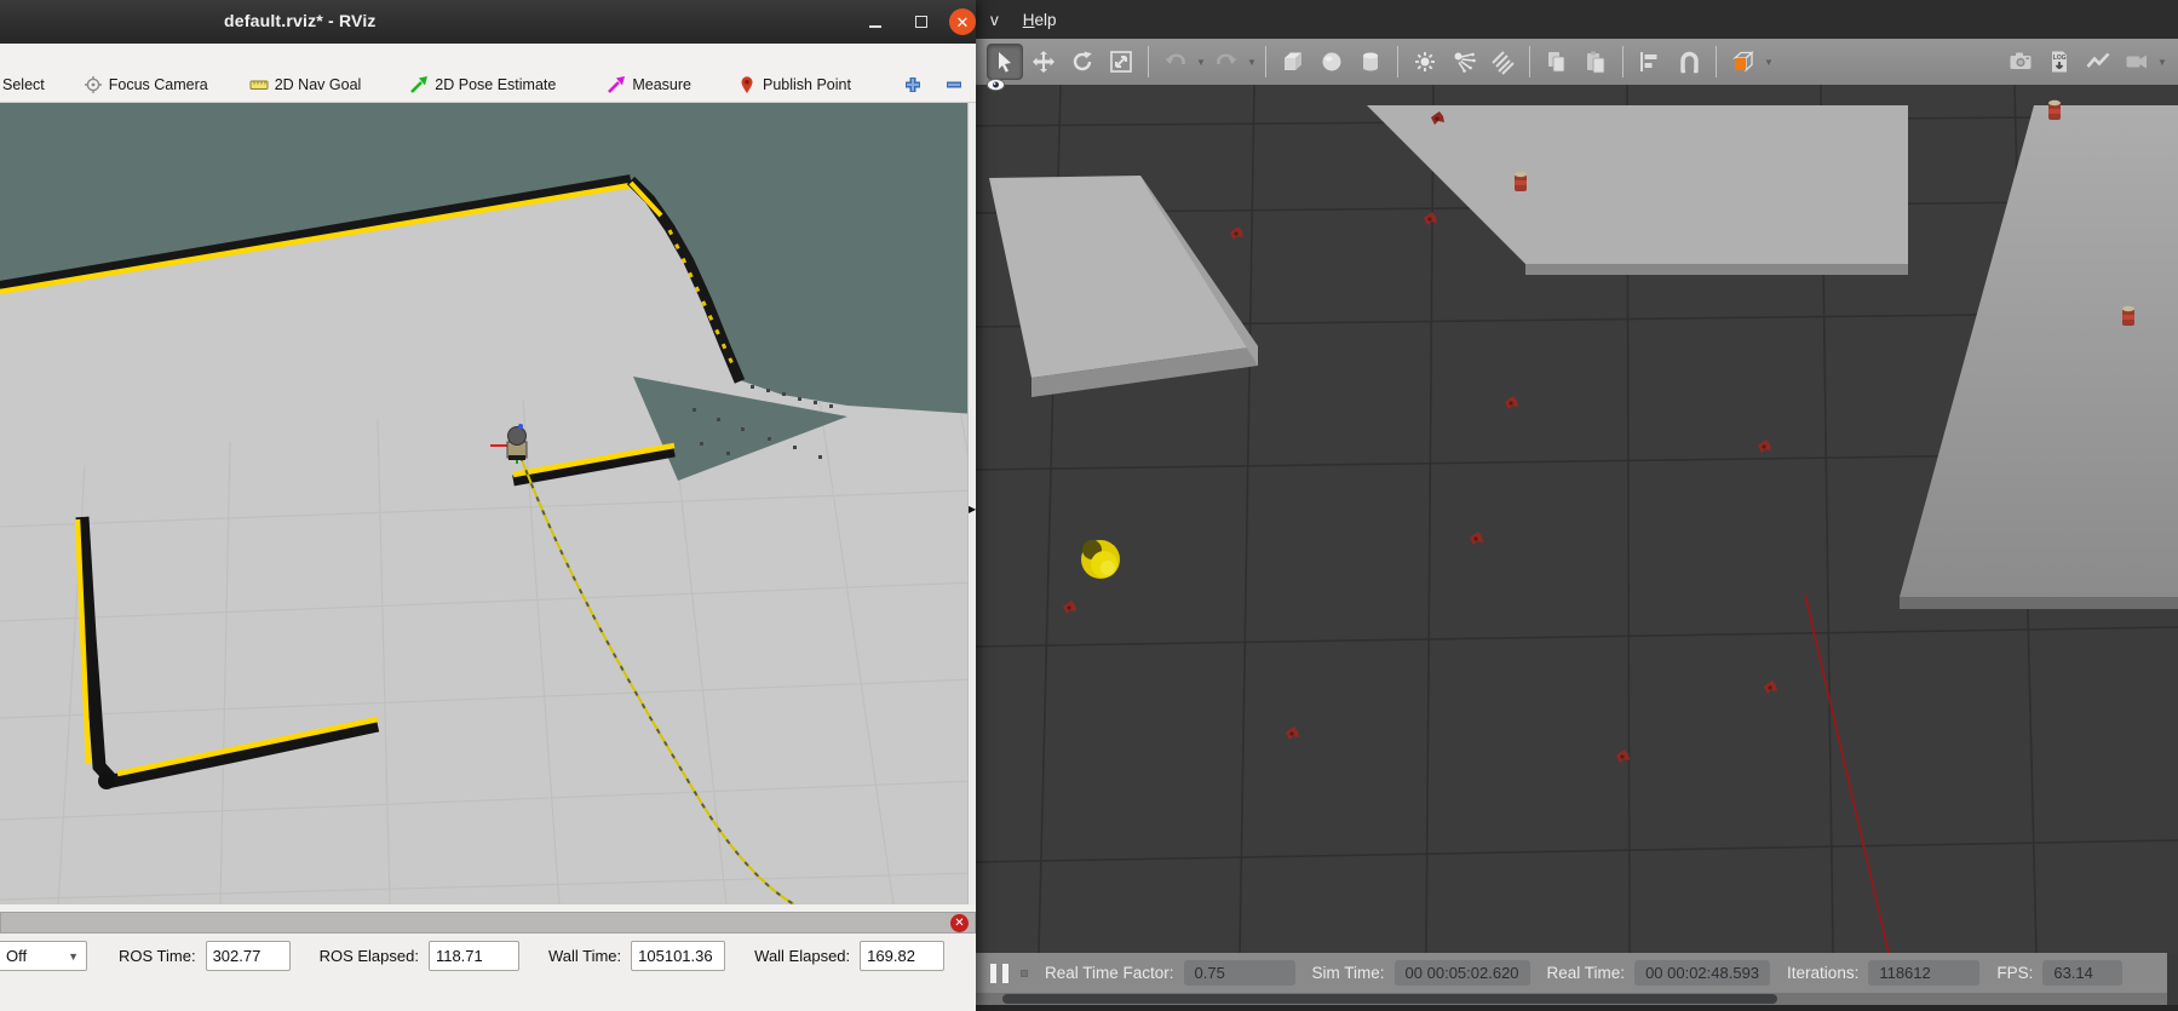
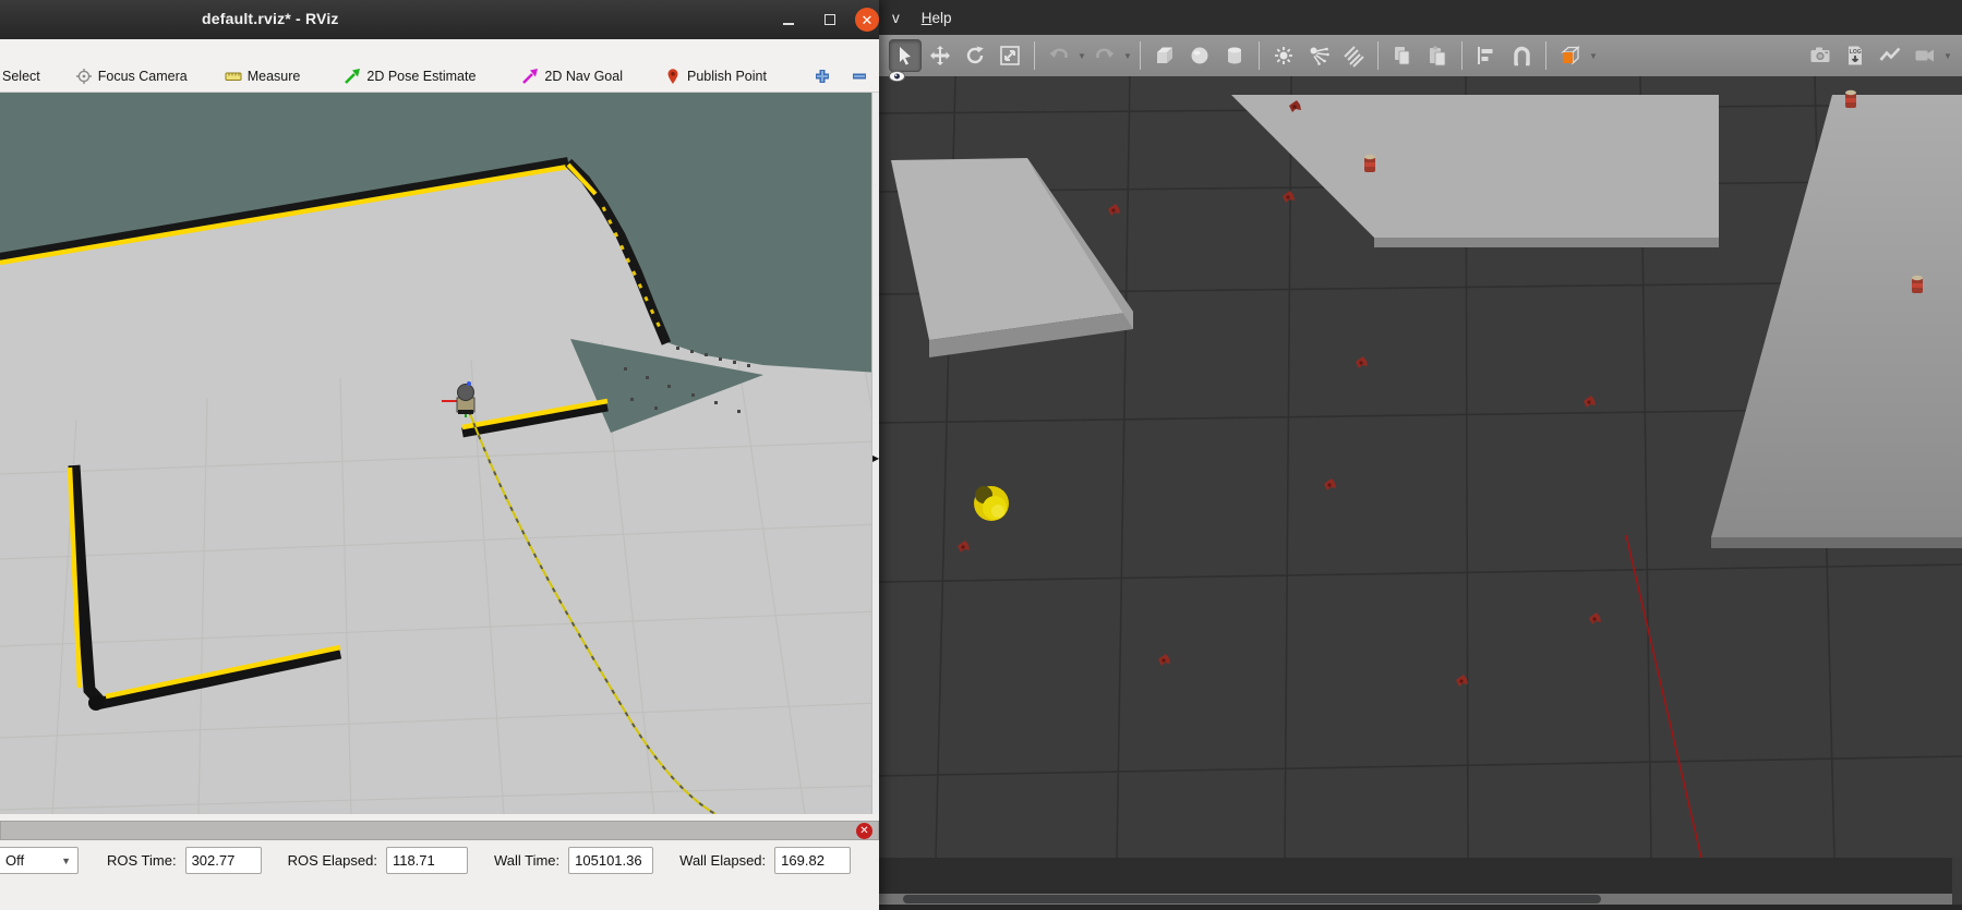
  default.rviz* - RViz
  ✕
  Select
  Focus Camera
- 2D Nav Goal
+ Measure
  2D Pose Estimate
- Measure
+ 2D Nav Goal
  Publish Point
  ▶
  ✕
  Off
  ▼
  ROS Time:
  302.77
  ROS Elapsed:
  118.71
  Wall Time:
  105101.36
  Wall Elapsed:
  169.82
  v
  Help
  ▼
  ▼
  ▼
  ▼
- Real Time Factor:
- 0.75
- Sim Time:
- 00 00:05:02.620
- Real Time:
- 00 00:02:48.593
- Iterations:
- 118612
- FPS:
- 63.14
